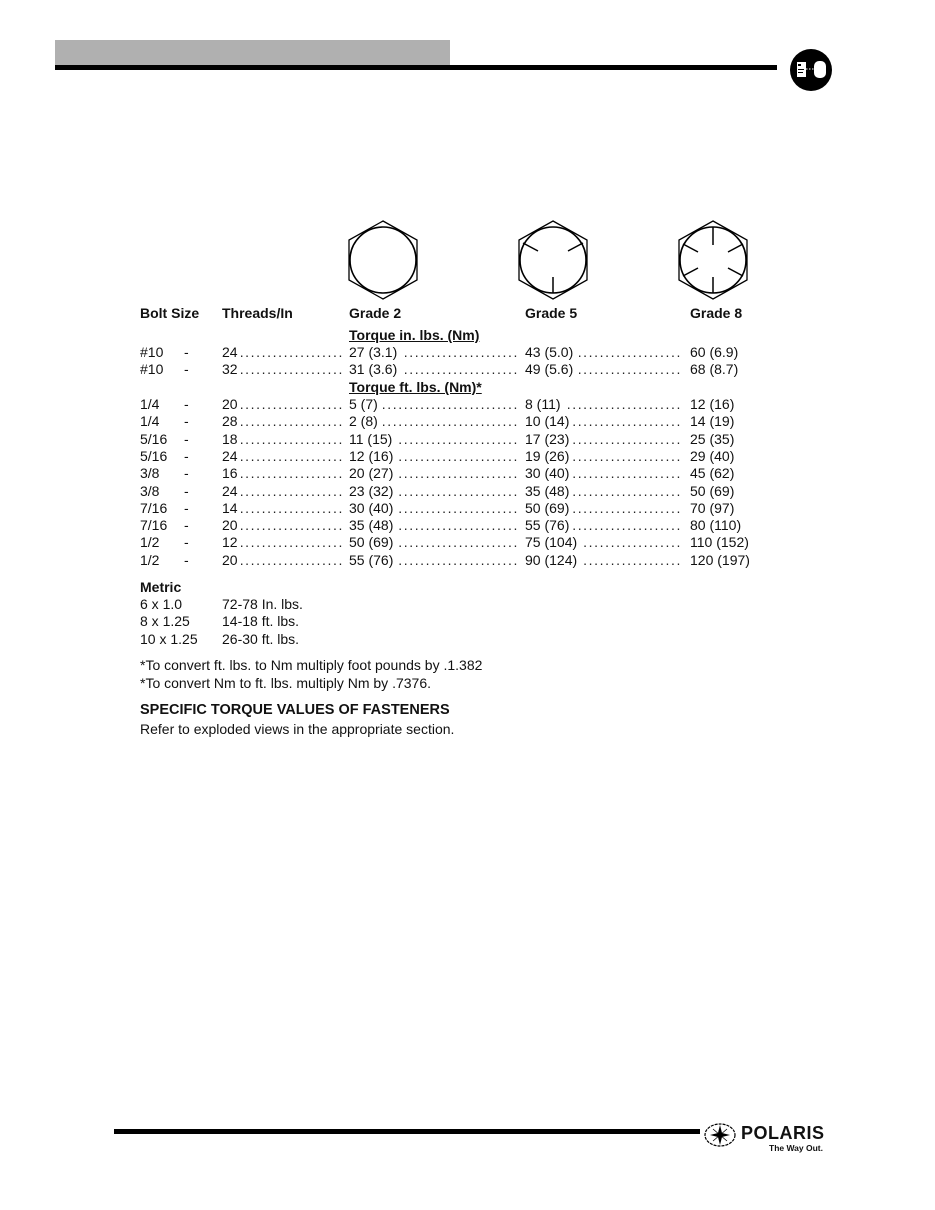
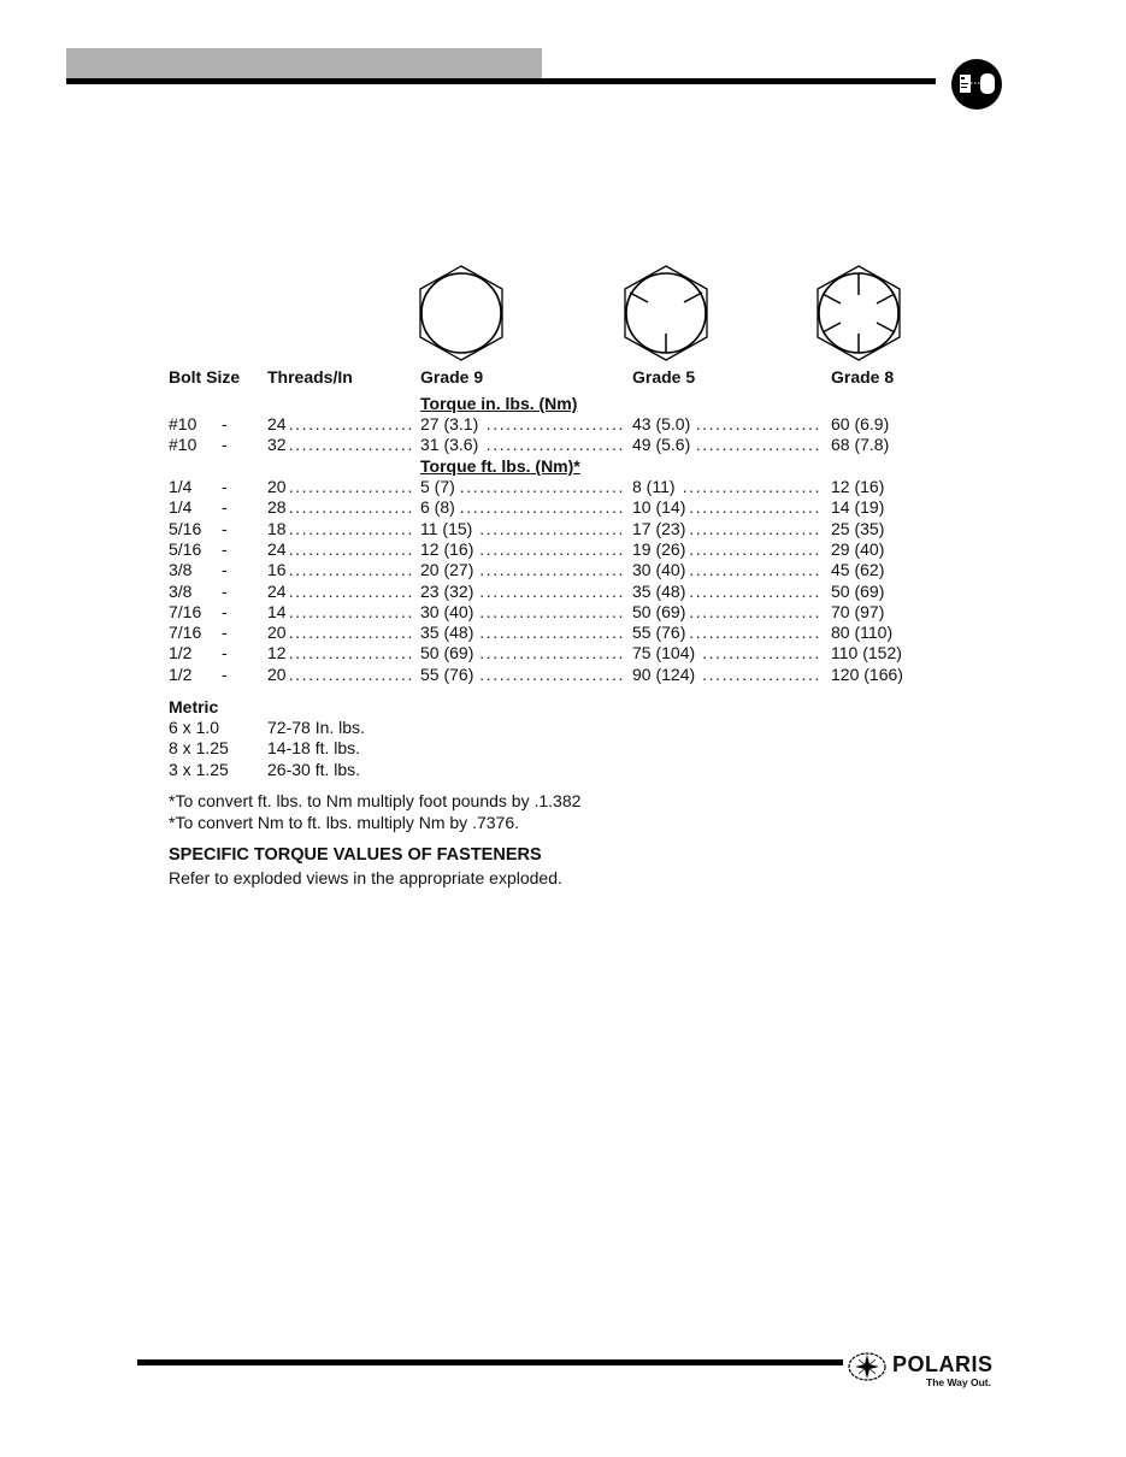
  Bolt Size
  Threads/In
- Grade 2
+ Grade 9
  Grade 5
  Grade 8
  Torque in. lbs. (Nm)
  #10
  -
  24
  27 (3.1)
  43 (5.0)
  60 (6.9)
  #10
  -
  32
  31 (3.6)
  49 (5.6)
- 68 (8.7)
+ 68 (7.8)
  Torque ft. lbs. (Nm)*
  1/4
  -
  20
  5 (7)
  8 (11)
  12 (16)
  .........................
  1/4
  -
  28
- 2 (8)
+ 6 (8)
  10 (14)
  14 (19)
  .........................
  5/16
  -
  18
  11 (15)
  17 (23)
  25 (35)
  5/16
  -
  24
  12 (16)
  19 (26)
  29 (40)
  3/8
  -
  16
  20 (27)
  30 (40)
  45 (62)
  3/8
  -
  24
  23 (32)
  35 (48)
  50 (69)
  7/16
  -
  14
  30 (40)
  50 (69)
  70 (97)
  7/16
  -
  20
  35 (48)
  55 (76)
  80 (110)
  1/2
  -
  12
  50 (69)
  75 (104)
  110 (152)
  1/2
  -
  20
  55 (76)
  90 (124)
- 120 (197)
+ 120 (166)
  Metric
  6 x 1.0
  72-78 In. lbs.
  8 x 1.25
  14-18 ft. lbs.
- 10 x 1.25
+ 3 x 1.25
  26-30 ft. lbs.
  *To convert ft. lbs. to Nm multiply foot pounds by .1.382
  *To convert Nm to ft. lbs. multiply Nm by .7376.
  SPECIFIC TORQUE VALUES OF FASTENERS
- Refer to exploded views in the appropriate section.
+ Refer to exploded views in the appropriate exploded.
  POLARIS
  The Way Out.
